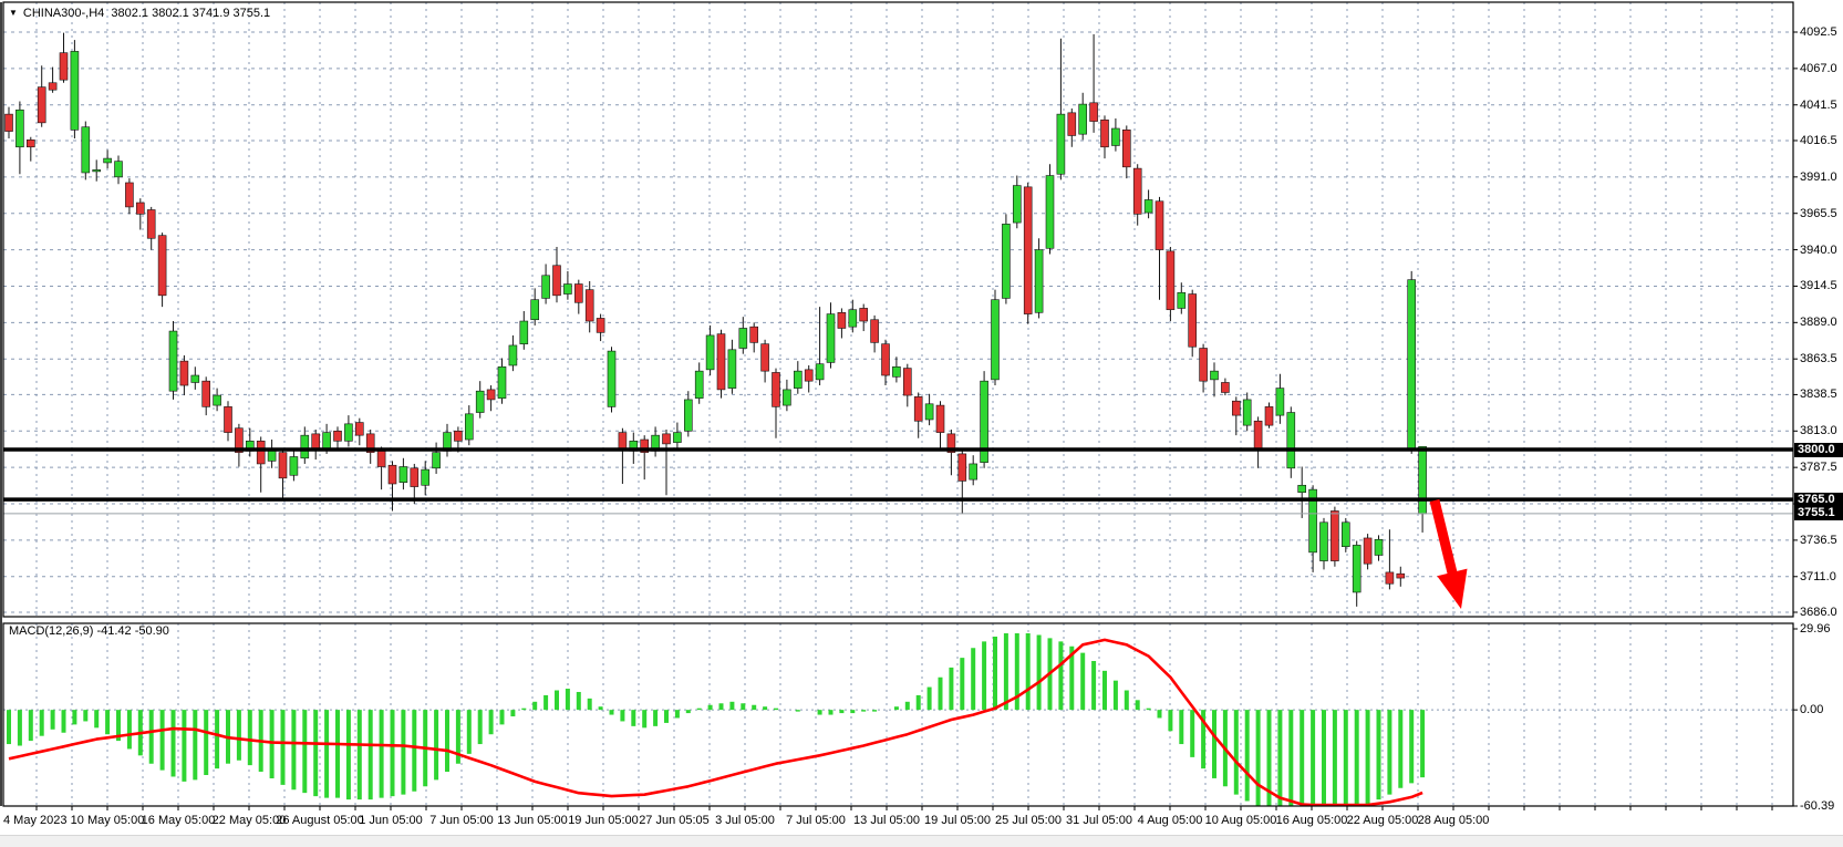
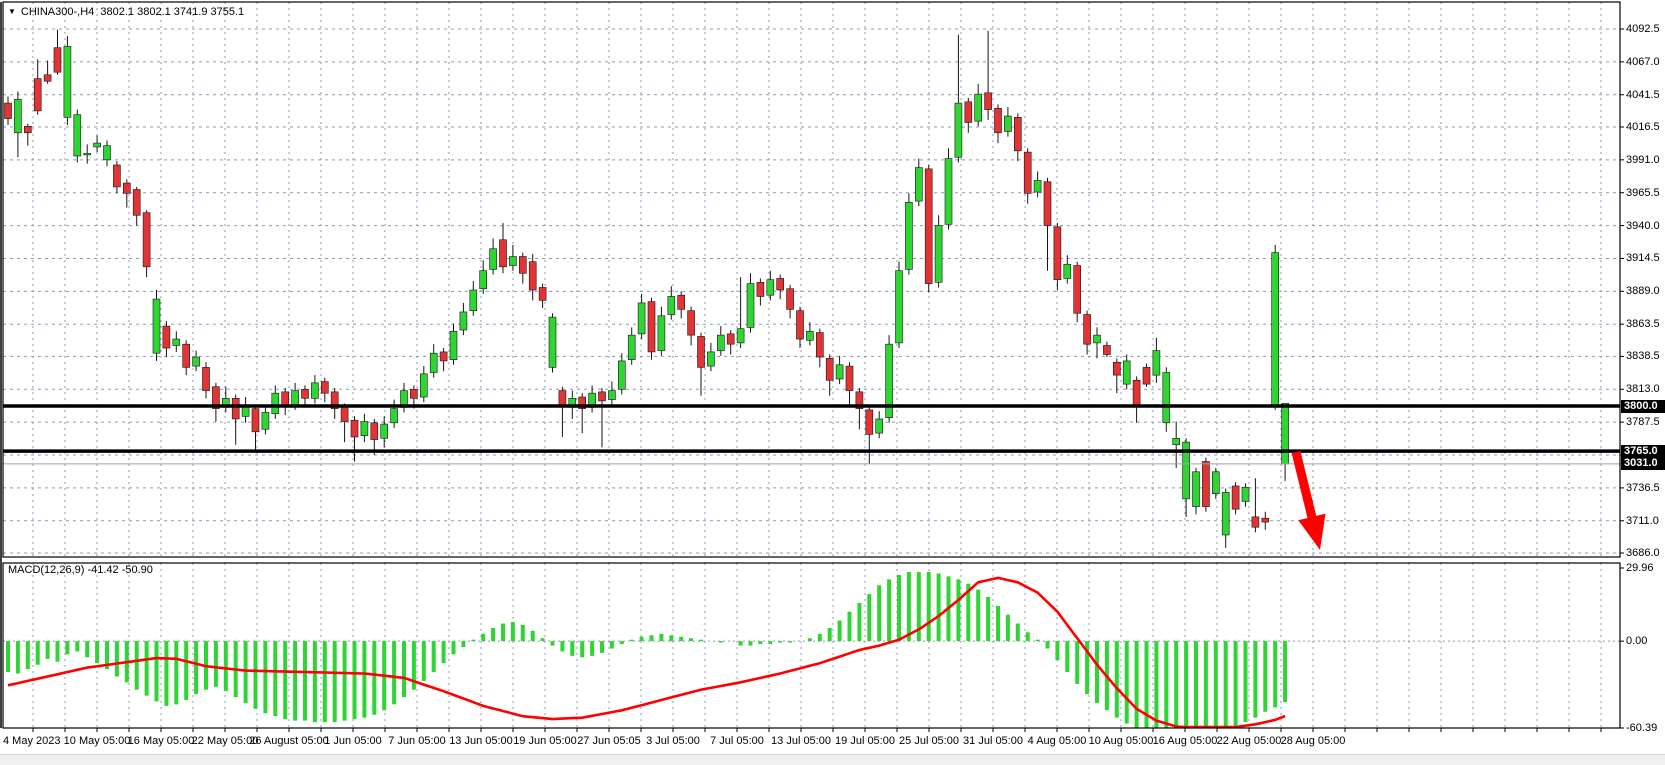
  ▼ CHINA300-,H4 3802.1 3802.1 3741.9 3755.1
  MACD(12,26,9) -41.42 -50.90
  29.96
  0.00
  -60.39
  4092.5
  4067.0
  4041.5
  4016.5
  3991.0
  3965.5
  3940.0
  3914.5
  3889.0
  3863.5
  3838.5
  3813.0
  3787.5
  3736.5
  3711.0
  3686.0
  3800.0
  3765.0
- 3755.1
+ 3031.0
  4 May 2023
  10 May 05:00
  16 May 05:00
  22 May 05:00
  26 August 05:00
  1 Jun 05:00
  7 Jun 05:00
  13 Jun 05:00
  19 Jun 05:00
  27 Jun 05:05
  3 Jul 05:00
  7 Jul 05:00
  13 Jul 05:00
  19 Jul 05:00
  25 Jul 05:00
  31 Jul 05:00
  4 Aug 05:00
  10 Aug 05:00
  16 Aug 05:00
  22 Aug 05:00
  28 Aug 05:00
